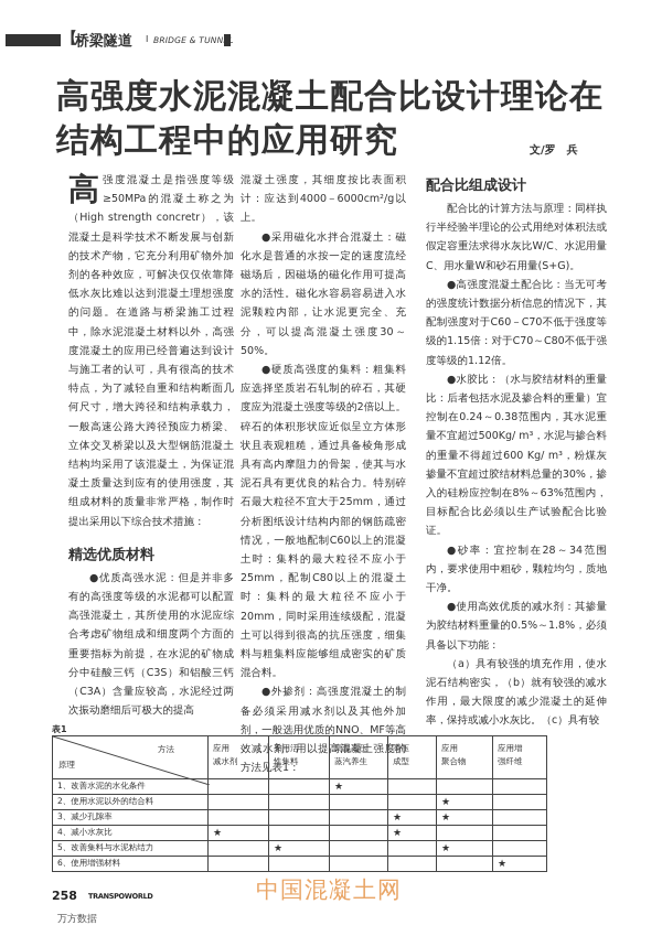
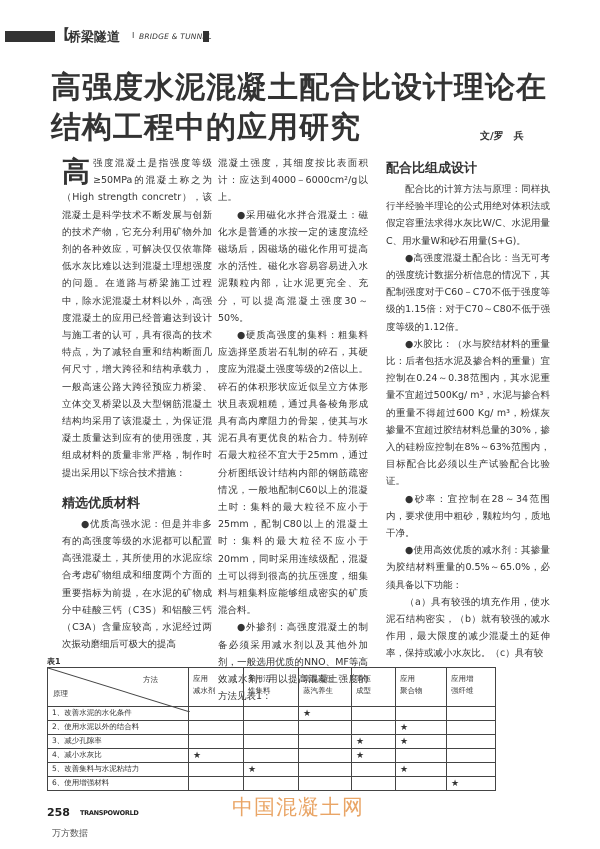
  【
  桥梁隧道
  I
  BRIDGE & TUNNL
  高强度水泥混凝土配合比设计理论在
  结构工程中的应用研究
  文/罗 兵
  高
  强度混凝土是指强度等级≥50MPa的混凝土称之为（High strength concretr），该混凝土是科学技术不断发展与创新的技术产物，它充分利用矿物外加剂的各种效应，可解决仅仅依靠降低水灰比难以达到混凝土理想强度的问题。在道路与桥梁施工过程中，除水泥混凝土材料以外，高强度混凝土的应用已经普遍达到设计与施工者的认可，具有很高的技术特点，为了减轻自重和结构断面几何尺寸，增大跨径和结构承载力，一般高速公路大跨径预应力桥梁、立体交叉桥梁以及大型钢筋混凝土结构均采用了该混凝土，为保证混凝土质量达到应有的使用强度，其组成材料的质量非常严格，制作时提出采用以下综合技术措施：
  精选优质材料
  ●优质高强水泥：但是并非多有的高强度等级的水泥都可以配置高强混凝土，其所使用的水泥应综合考虑矿物组成和细度两个方面的重要指标为前提，在水泥的矿物成分中硅酸三钙（C3S）和铝酸三钙（C3A）含量应较高，水泥经过两次振动磨细后可极大的提高
  混凝土强度，其细度按比表面积计：应达到4000－6000cm²/g以上。
  ●采用磁化水拌合混凝土：磁化水是普通的水按一定的速度流经磁场后，因磁场的磁化作用可提高水的活性。磁化水容易容易进入水泥颗粒内部，让水泥更完全、充分，可以提高混凝土强度30～50%。
  ●硬质高强度的集料：粗集料应选择坚质岩石轧制的碎石，其硬度应为混凝土强度等级的2倍以上。碎石的体积形状应近似呈立方体形状且表观粗糙，通过具备棱角形成具有高内摩阻力的骨架，使其与水泥石具有更优良的粘合力。特别碎石最大粒径不宜大于25mm，通过分析图纸设计结构内部的钢筋疏密情况，一般地配制C60以上的混凝土时：集料的最大粒径不应小于25mm，配制C80以上的混凝土时：集料的最大粒径不应小于20mm，同时采用连续级配，混凝土可以得到很高的抗压强度，细集料与粗集料应能够组成密实的矿质混合料。
  ●外掺剂：高强度混凝土的制备必须采用减水剂以及其他外加剂，一般选用优质的NNO、MF等高效减水剂。用以提高混凝土强度的方法见表1：
  配合比组成设计
  配合比的计算方法与原理：同样执行半经验半理论的公式用绝对体积法或假定容重法求得水灰比W/C、水泥用量C、用水量W和砂石用量(S+G)。
  ●高强度混凝土配合比：当无可考的强度统计数据分析信息的情况下，其配制强度对于C60－C70不低于强度等级的1.15倍：对于C70～C80不低于强度等级的1.12倍。
  ●水胶比：（水与胶结材料的重量比：后者包括水泥及掺合料的重量）宜控制在0.24～0.38范围内，其水泥重量不宜超过500Kg/ m³，水泥与掺合料的重量不得超过600 Kg/ m³，粉煤灰掺量不宜超过胶结材料总量的30%，掺入的硅粉应控制在8%～63%范围内，目标配合比必须以生产试验配合比验证。
  ●砂率：宜控制在28～34范围内，要求使用中粗砂，颗粒均匀，质地干净。
- ●使用高效优质的减水剂：其掺量为胶结材料重量的0.5%～1.8%，必须具备以下功能：
+ ●使用高效优质的减水剂：其掺量为胶结材料重量的0.5%～65.0%，必须具备以下功能：
  （a）具有较强的填充作用，使水泥石结构密实，（b）就有较强的减水作用，最大限度的减少混凝土的延伸率，保持或减小水灰比。（c）具有较
  表1
  方法 原理	应用减水剂	采用活性集料	高温高压蒸汽养生	高压成型	应用聚合物	应用增强纤维
  1、改善水泥的水化条件			★
  2、使用水泥以外的结合料					★
  3、减少孔隙率				★	★
  4、减小水灰比	★			★
  5、改善集料与水泥粘结力		★			★
  6、使用增强材料						★
  258
  TRANSPOWORLD
  中国混凝土网
  万方数据
